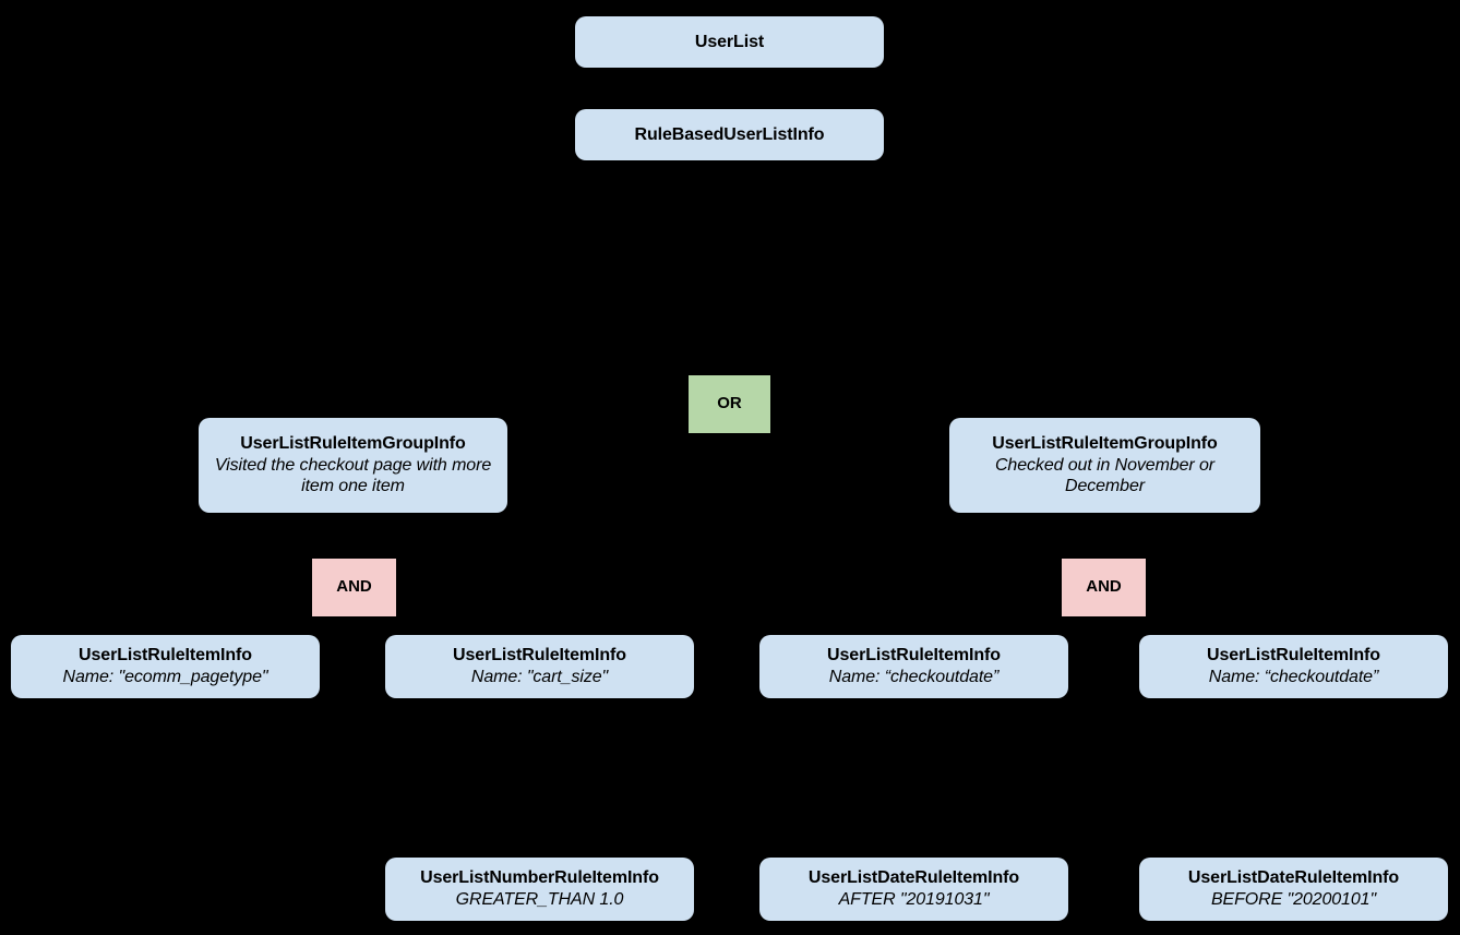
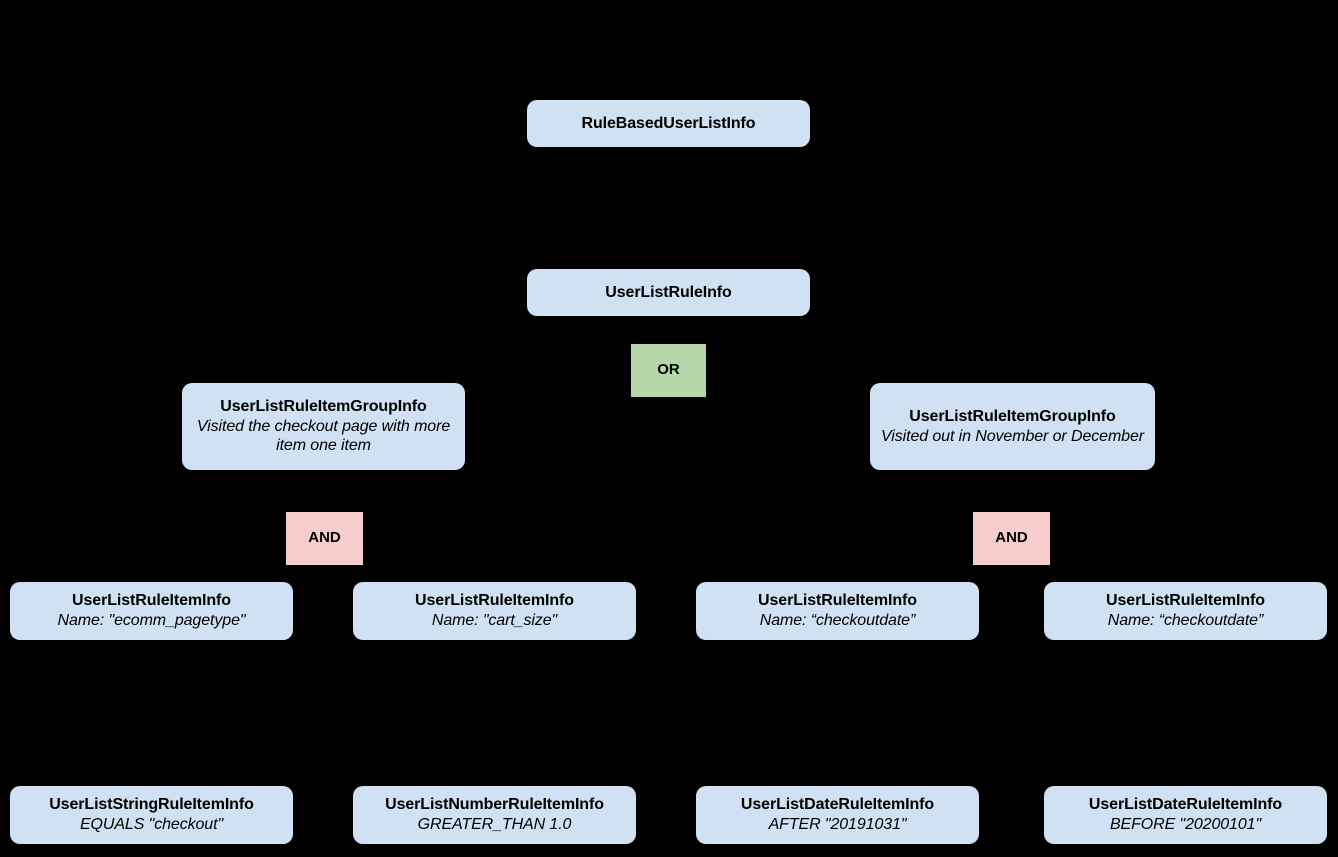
- UserList
  RuleBasedUserListInfo
+ UserListRuleInfo
  OR
  UserListRuleItemGroupInfo
  Visited the checkout page with more item one item
  UserListRuleItemGroupInfo
- Checked out in November or December
+ Visited out in November or December
  AND
  AND
  UserListRuleItemInfo
  Name: "ecomm_pagetype"
  UserListRuleItemInfo
  Name: "cart_size"
  UserListRuleItemInfo
  Name: “checkoutdate”
  UserListRuleItemInfo
  Name: “checkoutdate”
+ UserListStringRuleItemInfo
+ EQUALS "checkout"
  UserListNumberRuleItemInfo
  GREATER_THAN 1.0
  UserListDateRuleItemInfo
  AFTER "20191031"
  UserListDateRuleItemInfo
  BEFORE "20200101"
